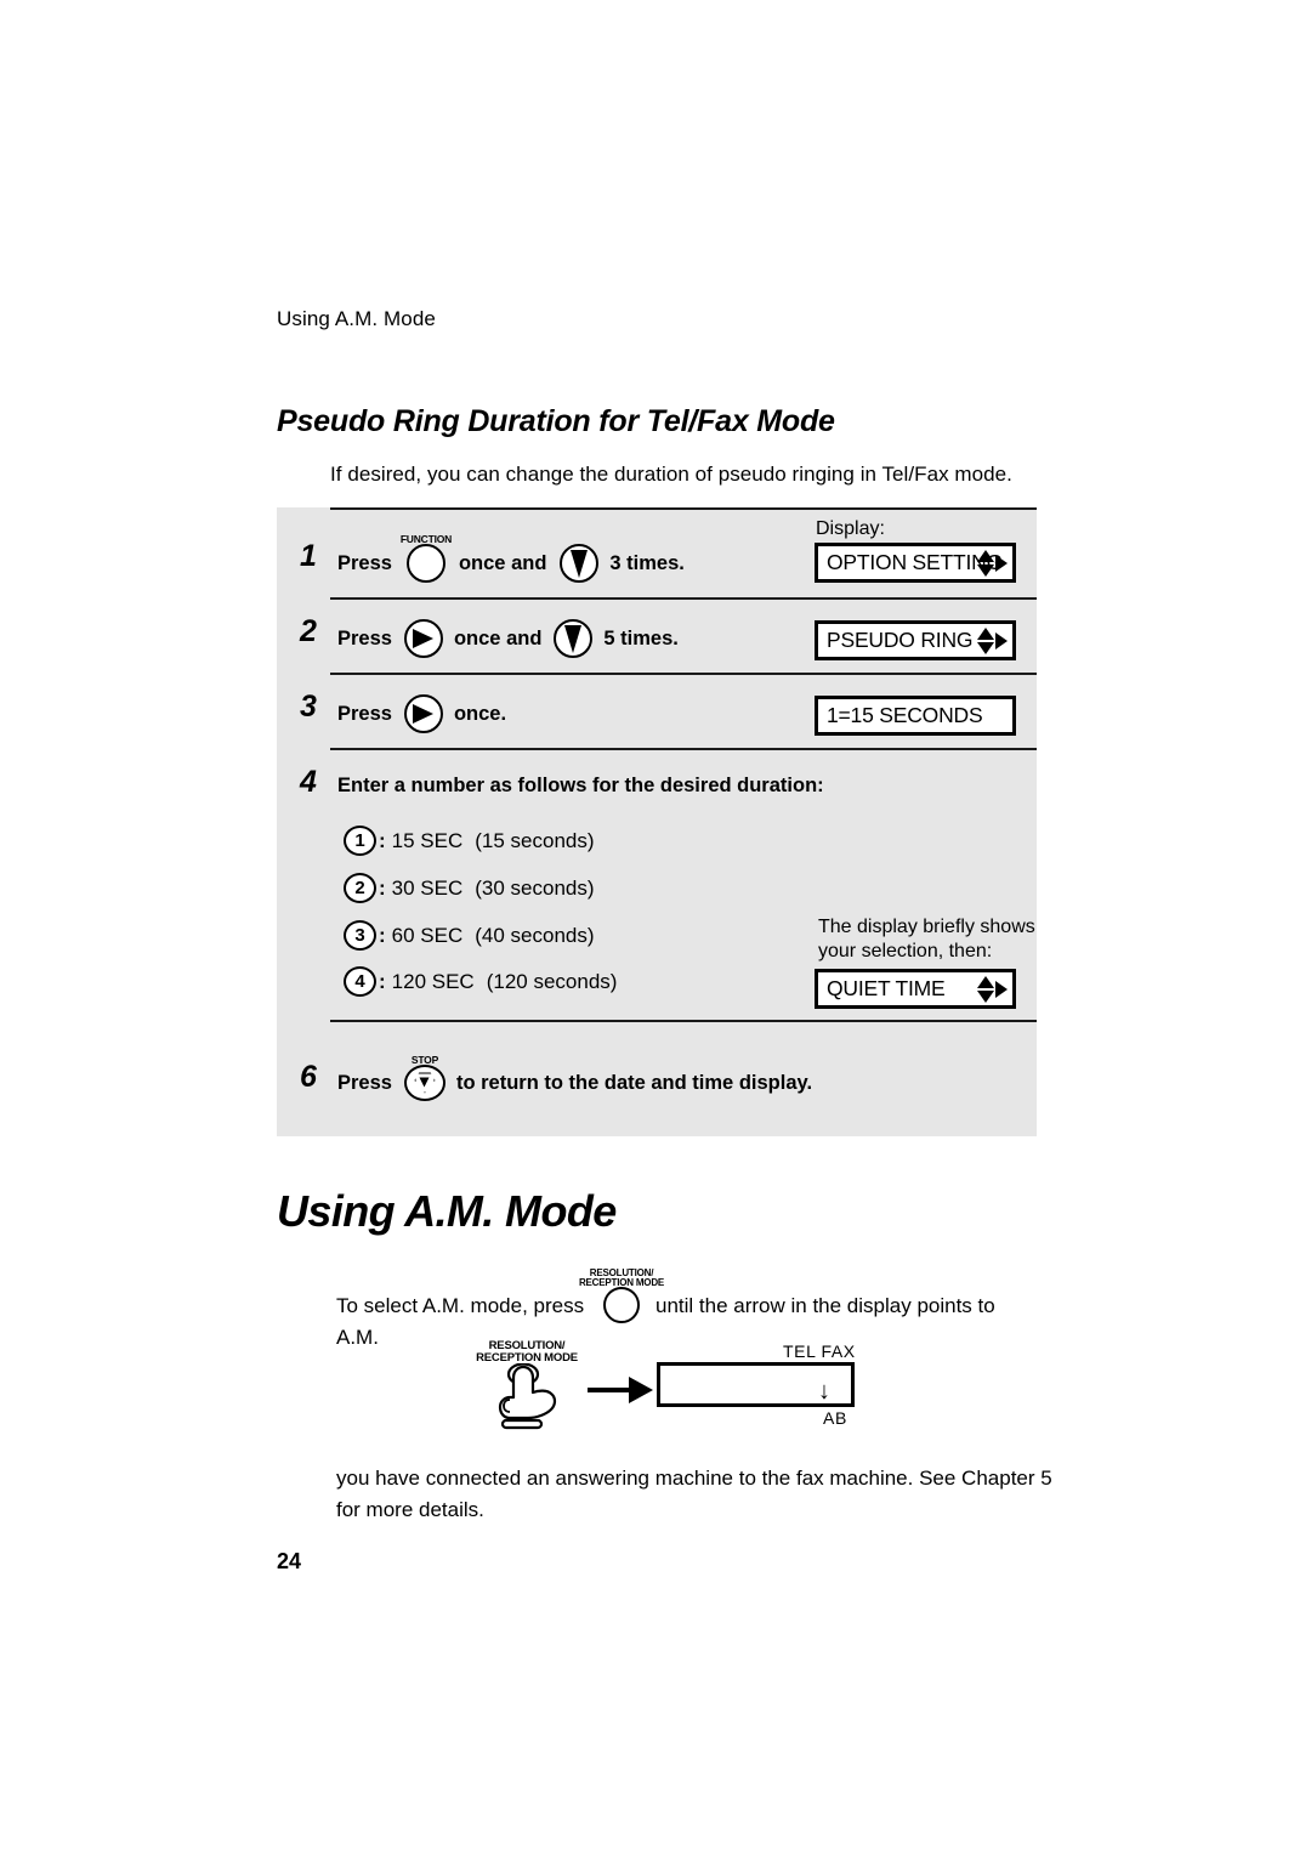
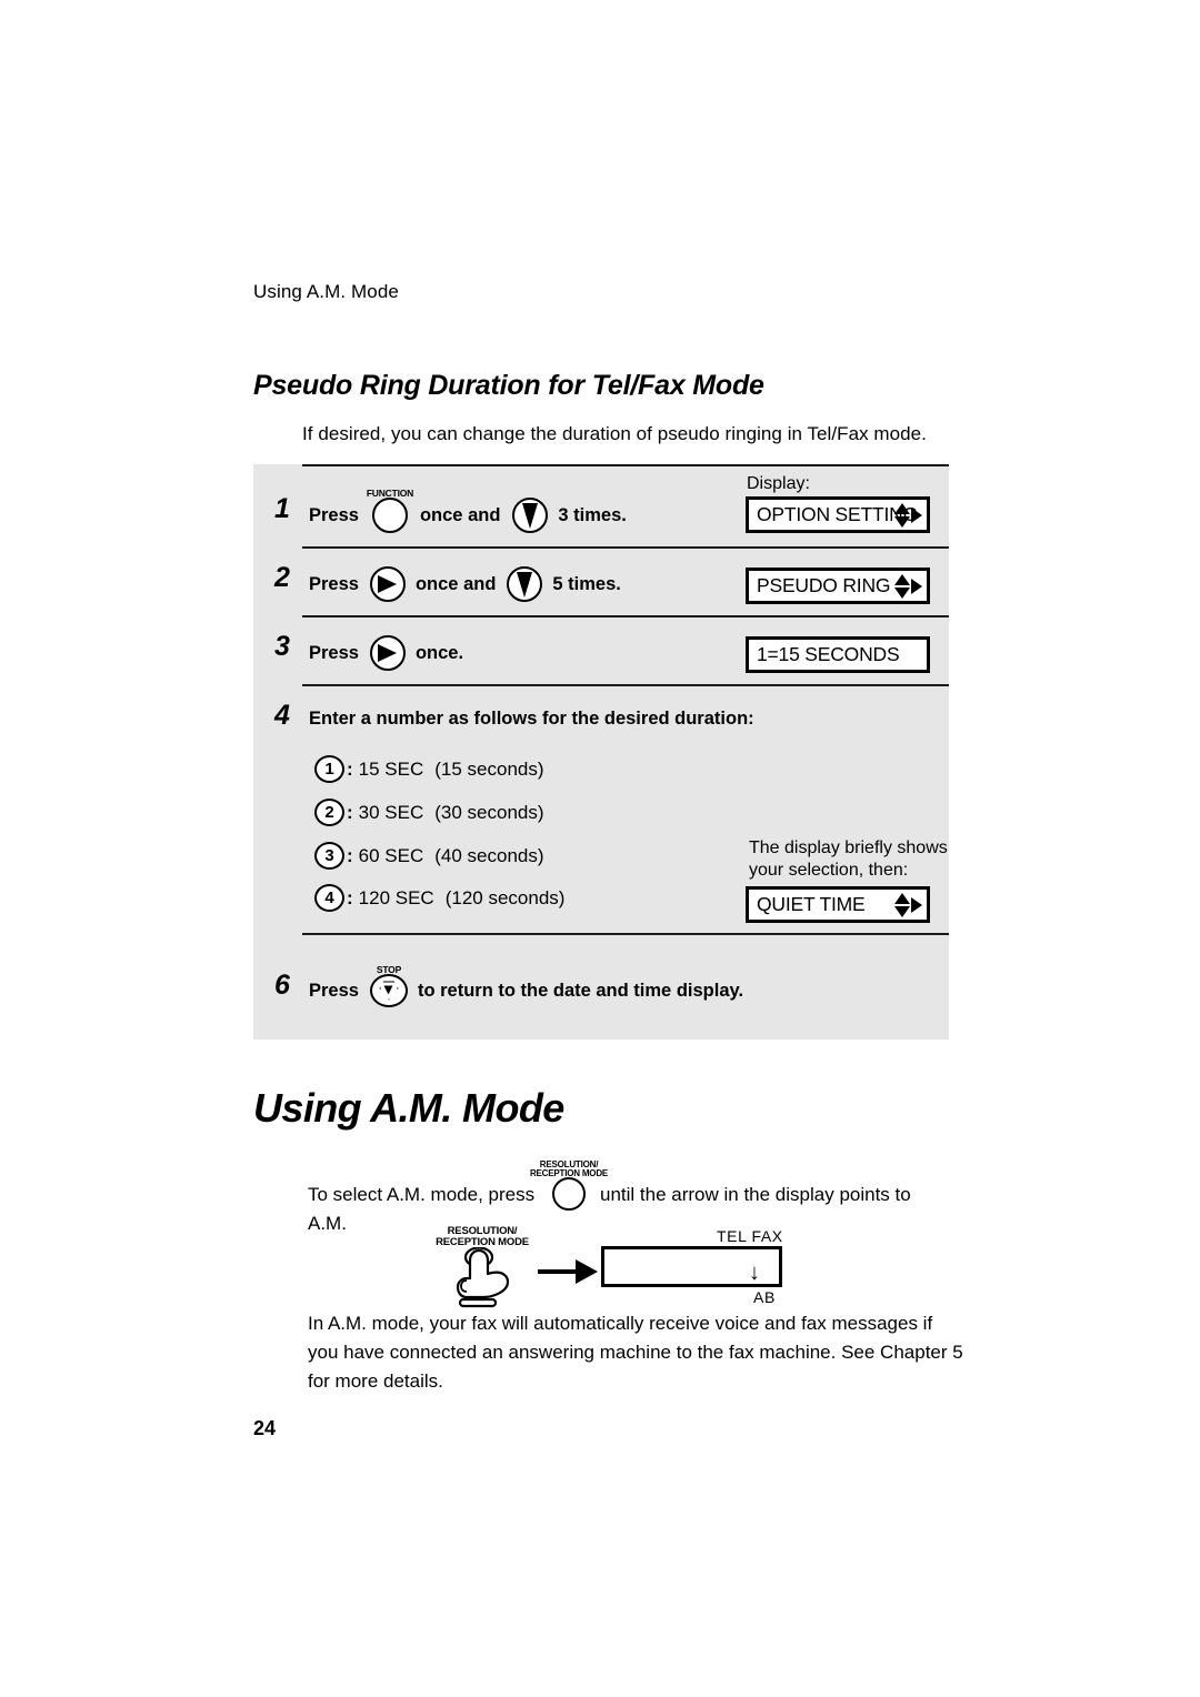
  Using A.M. Mode
  Pseudo Ring Duration for Tel/Fax Mode
  If desired, you can change the duration of pseudo ringing in Tel/Fax mode.
  1
  Press
  FUNCTION
  once and
  3 times.
  2
  Press
  once and
  5 times.
  3
  Press
  once.
  4
  Enter a number as follows for the desired duration:
  1
  :
  15 SEC
  (15 seconds)
  2
  :
  30 SEC
  (30 seconds)
  3
  :
  60 SEC
  (40 seconds)
  4
  :
  120 SEC
  (120 seconds)
  6
  Press
  STOP
  to return to the date and time display.
  Display:
  OPTION SETTING
  PSEUDO RING
  1=15 SECONDS
  The display briefly shows
  your selection, then:
  QUIET TIME
  Using A.M. Mode
  To select A.M. mode, press
  RESOLUTION/
  RECEPTION MODE
  until the arrow in the display points to
  A.M.
  RESOLUTION/
  RECEPTION MODE
  TEL FAX
  ↓
  AB
+ In A.M. mode, your fax will automatically receive voice and fax messages if
  you have connected an answering machine to the fax machine. See Chapter 5
  for more details.
  24
